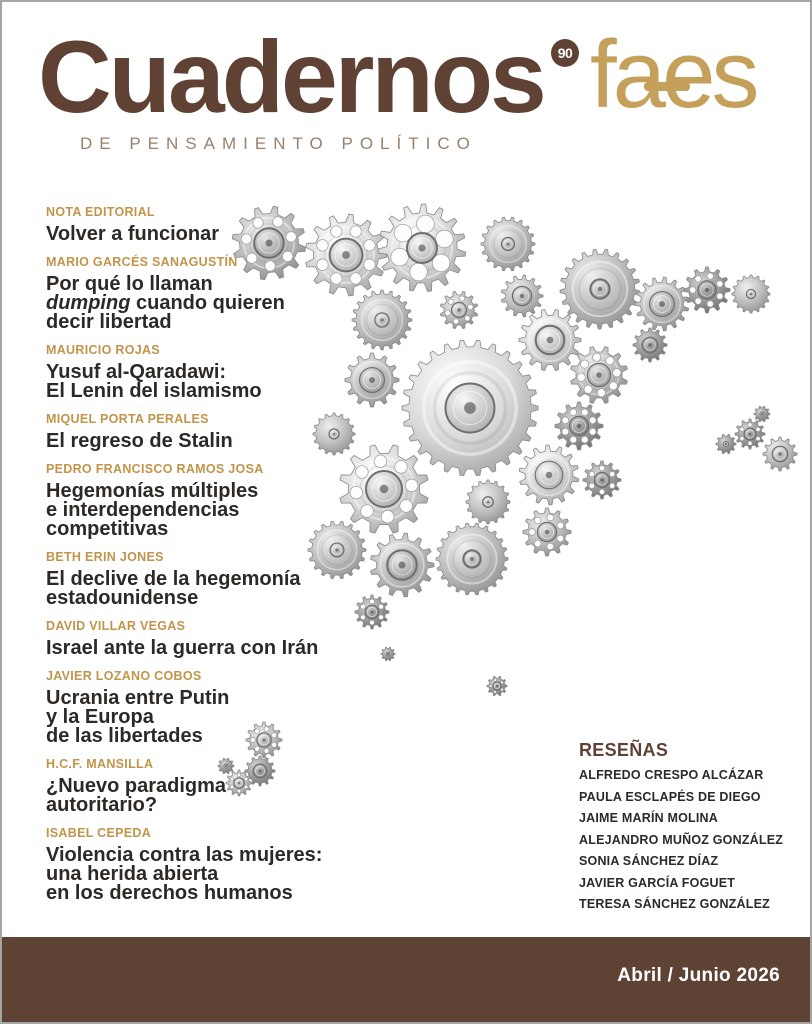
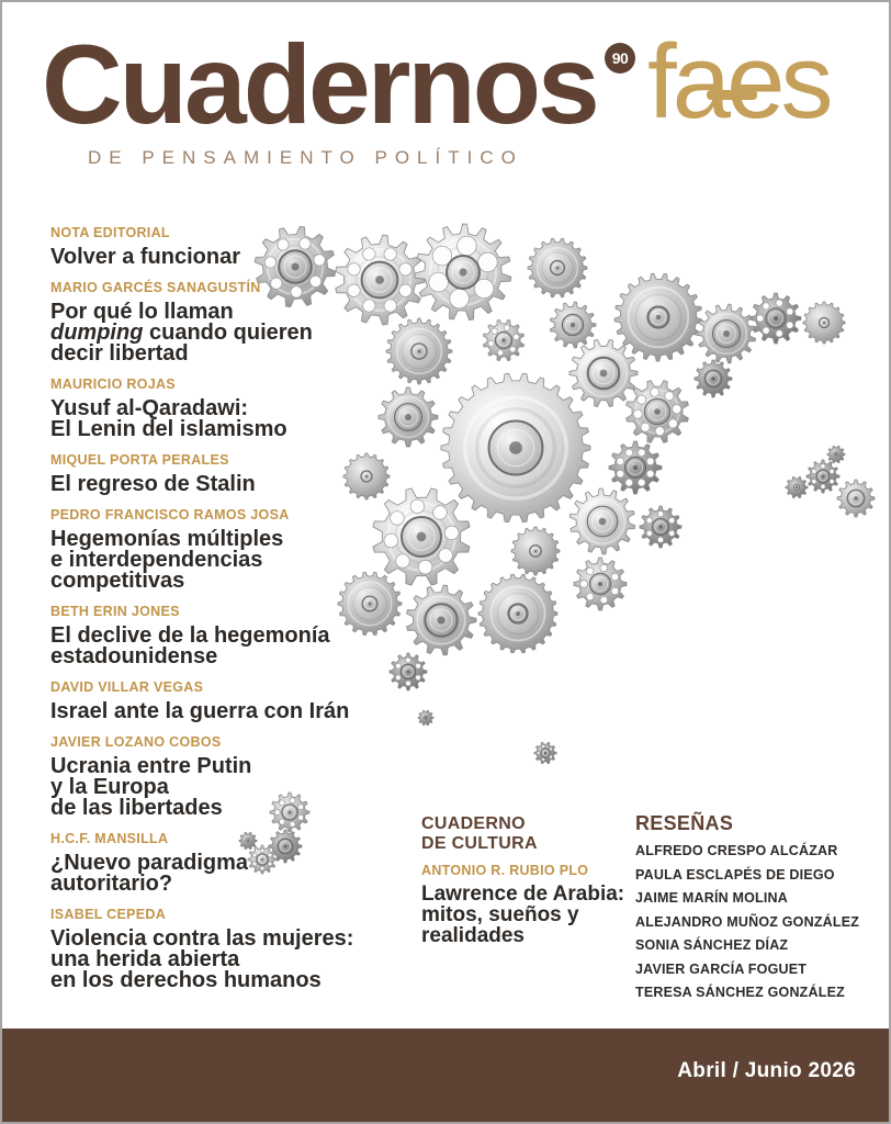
  Cuadernos
  90
  faes
  DE PENSAMIENTO POLÍTICO
  NOTA EDITORIAL
  Volver a funcionar
  MARIO GARCÉS SANAGUSTÍN
  Por qué lo llaman
  dumping cuando quieren
  decir libertad
  MAURICIO ROJAS
  Yusuf al-Qaradawi:
  El Lenin del islamismo
  MIQUEL PORTA PERALES
  El regreso de Stalin
  PEDRO FRANCISCO RAMOS JOSA
  Hegemonías múltiples
  e interdependencias
  competitivas
  BETH ERIN JONES
  El declive de la hegemonía
  estadounidense
  DAVID VILLAR VEGAS
  Israel ante la guerra con Irán
  JAVIER LOZANO COBOS
  Ucrania entre Putin
  y la Europa
  de las libertades
  H.C.F. MANSILLA
  ¿Nuevo paradigma
  autoritario?
  ISABEL CEPEDA
  Violencia contra las mujeres:
  una herida abierta
  en los derechos humanos
+ CUADERNO
+ DE CULTURA
+ ANTONIO R. RUBIO PLO
+ Lawrence de Arabia:
+ mitos, sueños y
+ realidades
  RESEÑAS
  ALFREDO CRESPO ALCÁZAR
  PAULA ESCLAPÉS DE DIEGO
  JAIME MARÍN MOLINA
  ALEJANDRO MUÑOZ GONZÁLEZ
  SONIA SÁNCHEZ DÍAZ
  JAVIER GARCÍA FOGUET
  TERESA SÁNCHEZ GONZÁLEZ
  Abril / Junio 2026
